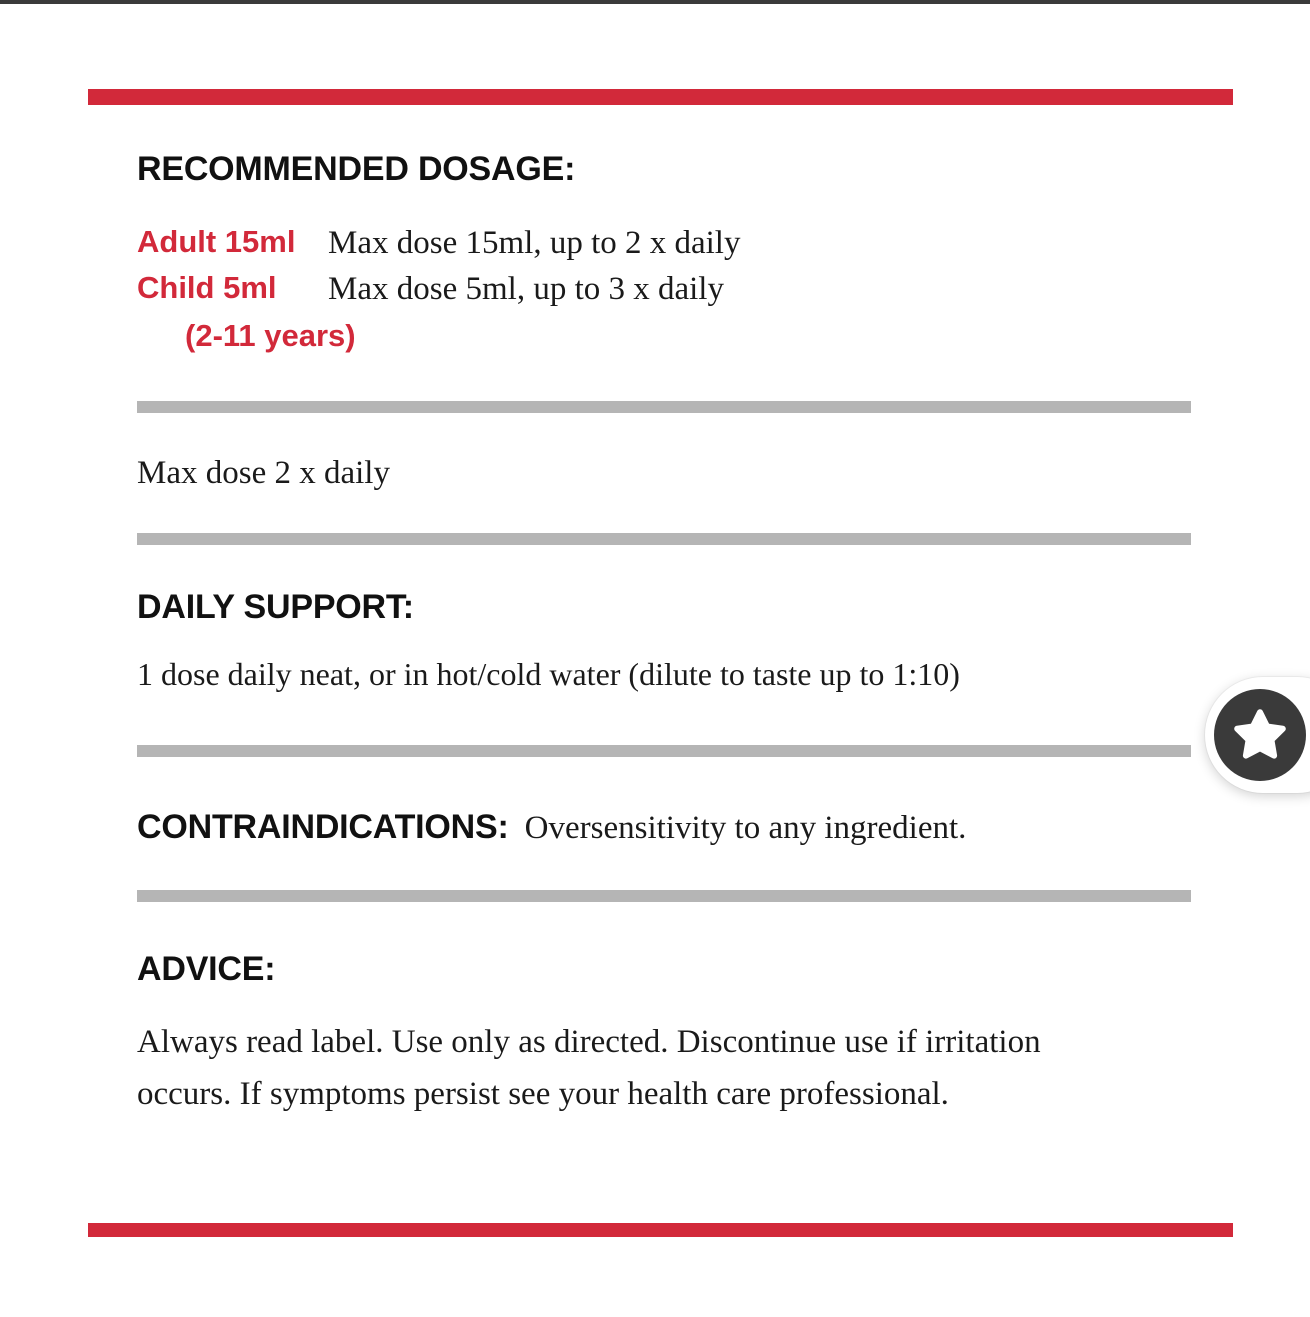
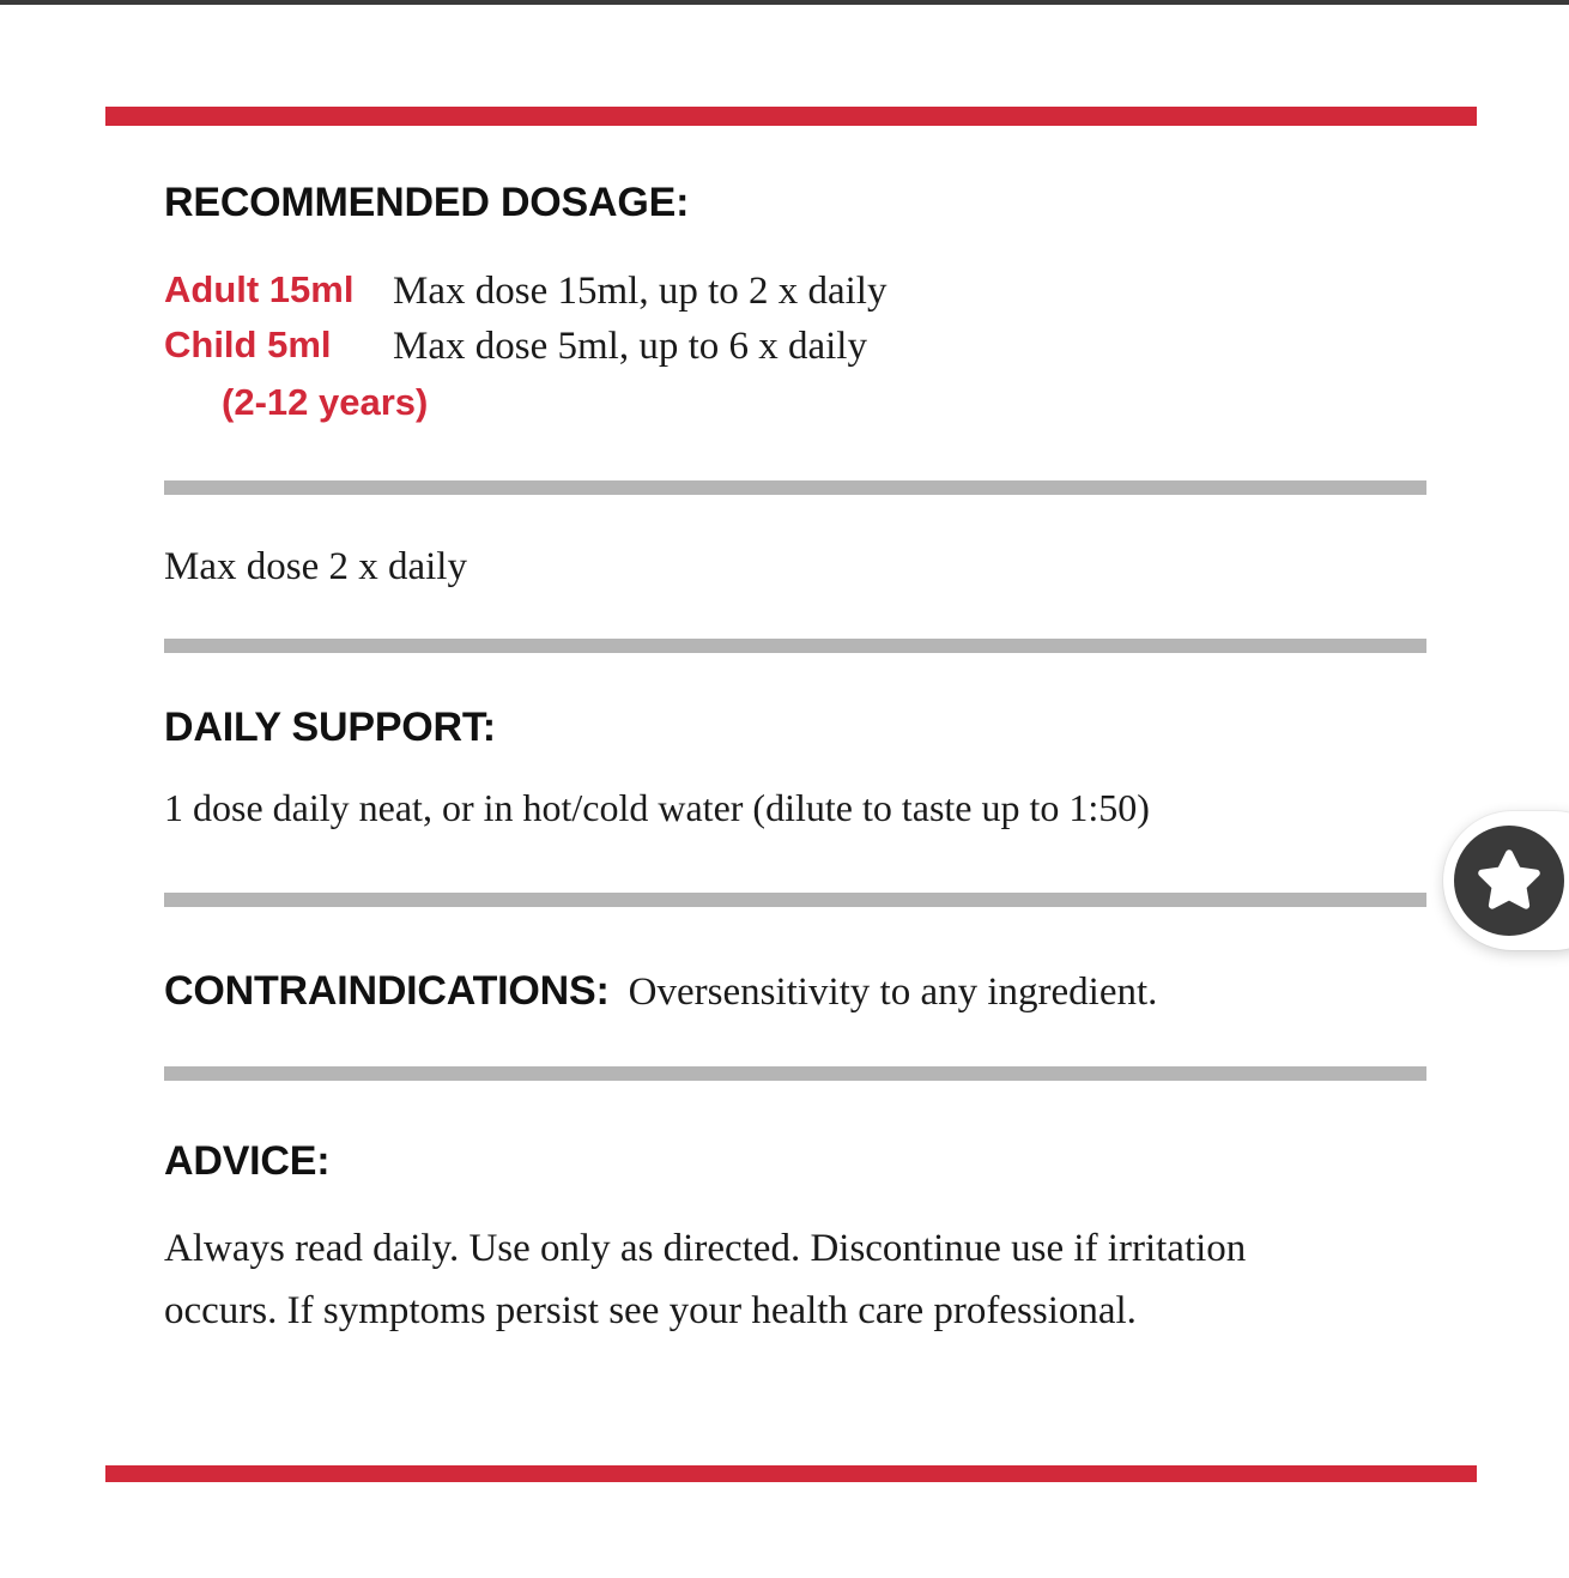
  RECOMMENDED DOSAGE:
  Adult 15ml
  Max dose 15ml, up to 2 x daily
  Child 5ml
- Max dose 5ml, up to 3 x daily
+ Max dose 5ml, up to 6 x daily
- (2-11 years)
+ (2-12 years)
  Max dose 2 x daily
  DAILY SUPPORT:
- 1 dose daily neat, or in hot/cold water (dilute to taste up to 1:10)
+ 1 dose daily neat, or in hot/cold water (dilute to taste up to 1:50)
  CONTRAINDICATIONS:
  Oversensitivity to any ingredient.
  ADVICE:
- Always read label. Use only as directed. Discontinue use if irritation
+ Always read daily. Use only as directed. Discontinue use if irritation
  occurs. If symptoms persist see your health care professional.
